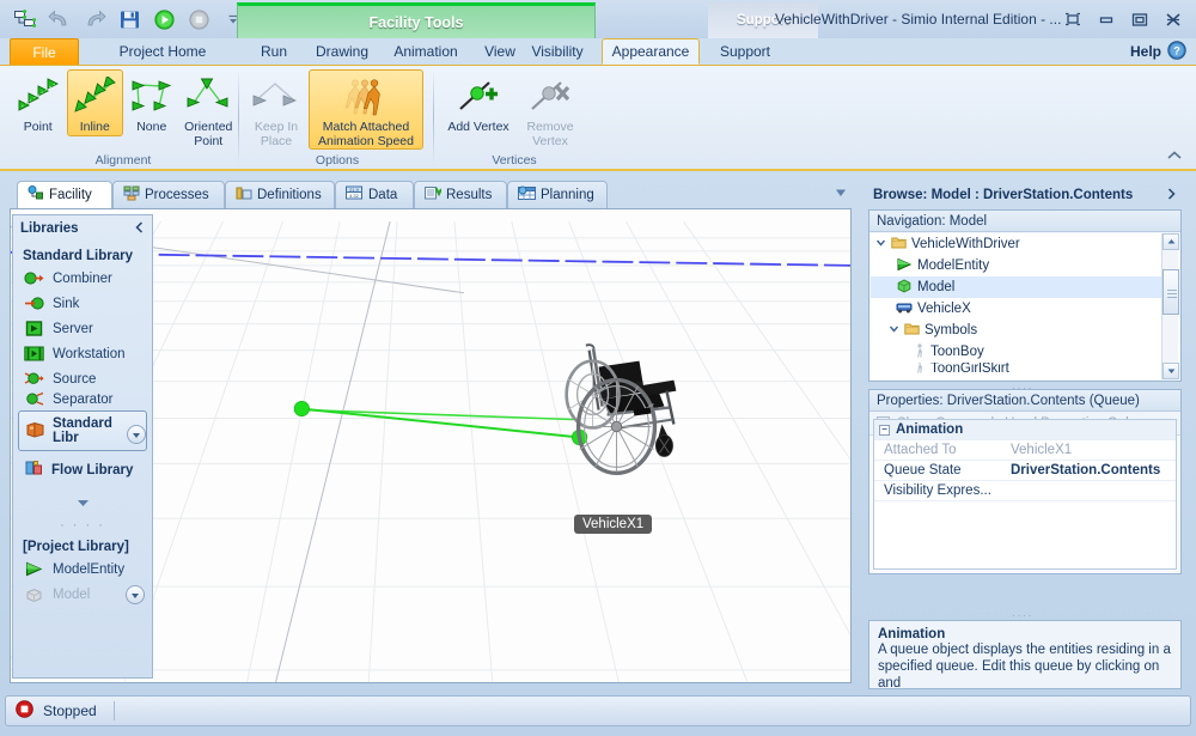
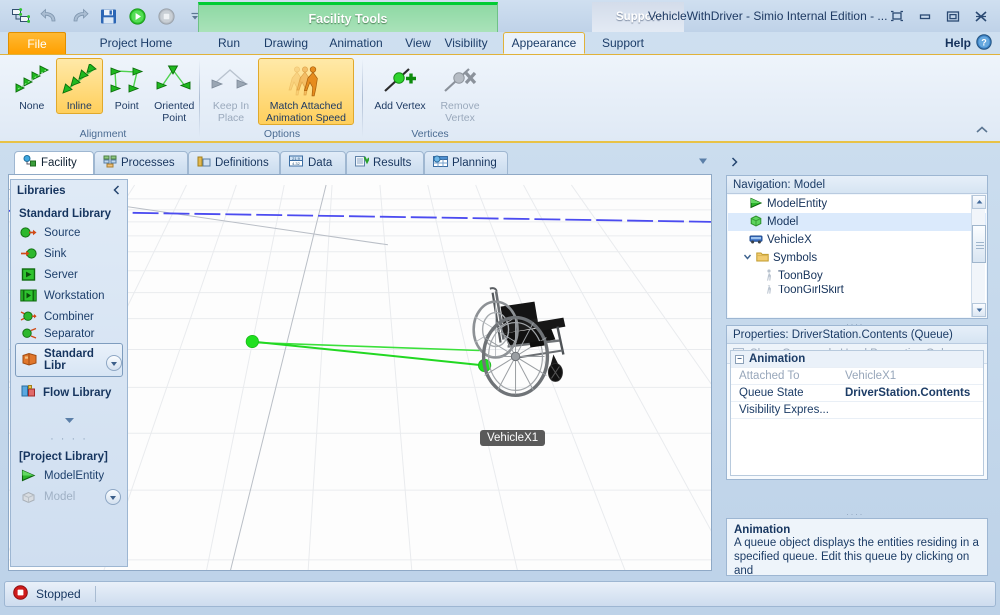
  Facility Tools
  Support
  VehicleWithDriver - Simio Internal Edition - ...
  File
  Project Home
  Run
  Drawing
  Animation
  View
  Visibility
  Appearance
  Support
  Help
  ?
- Point
+ None
  Inline
- None
+ Point
  Oriented Point
  Alignment
  Keep In Place
  Match Attached Animation Speed
  Options
  Add Vertex
  Remove Vertex
  Vertices
  Facility
  Processes
  Definitions
  Data
  Results
  Planning
  VehicleX1
  Libraries
  Standard Library
- Combiner
+ Source
  Sink
  Server
  Workstation
- Source
+ Combiner
  Separator
  Standard Libr
  Flow Library
  · · · ·
  [Project Library]
  ModelEntity
  Model
- Browse: Model : DriverStation.Contents
  Navigation: Model
- VehicleWithDriver
  ModelEntity
  Model
  VehicleX
  Symbols
  ToonBoy
  ToonGirlSkirt
  ····
  Properties: DriverStation.Contents (Queue)
  −
  Animation
  Attached To
  VehicleX1
  Queue State
  DriverStation.Contents
  Visibility Expres...
  ····
  Animation
  A queue object displays the entities residing in a specified queue. Edit this queue by clicking on and
  Stopped
